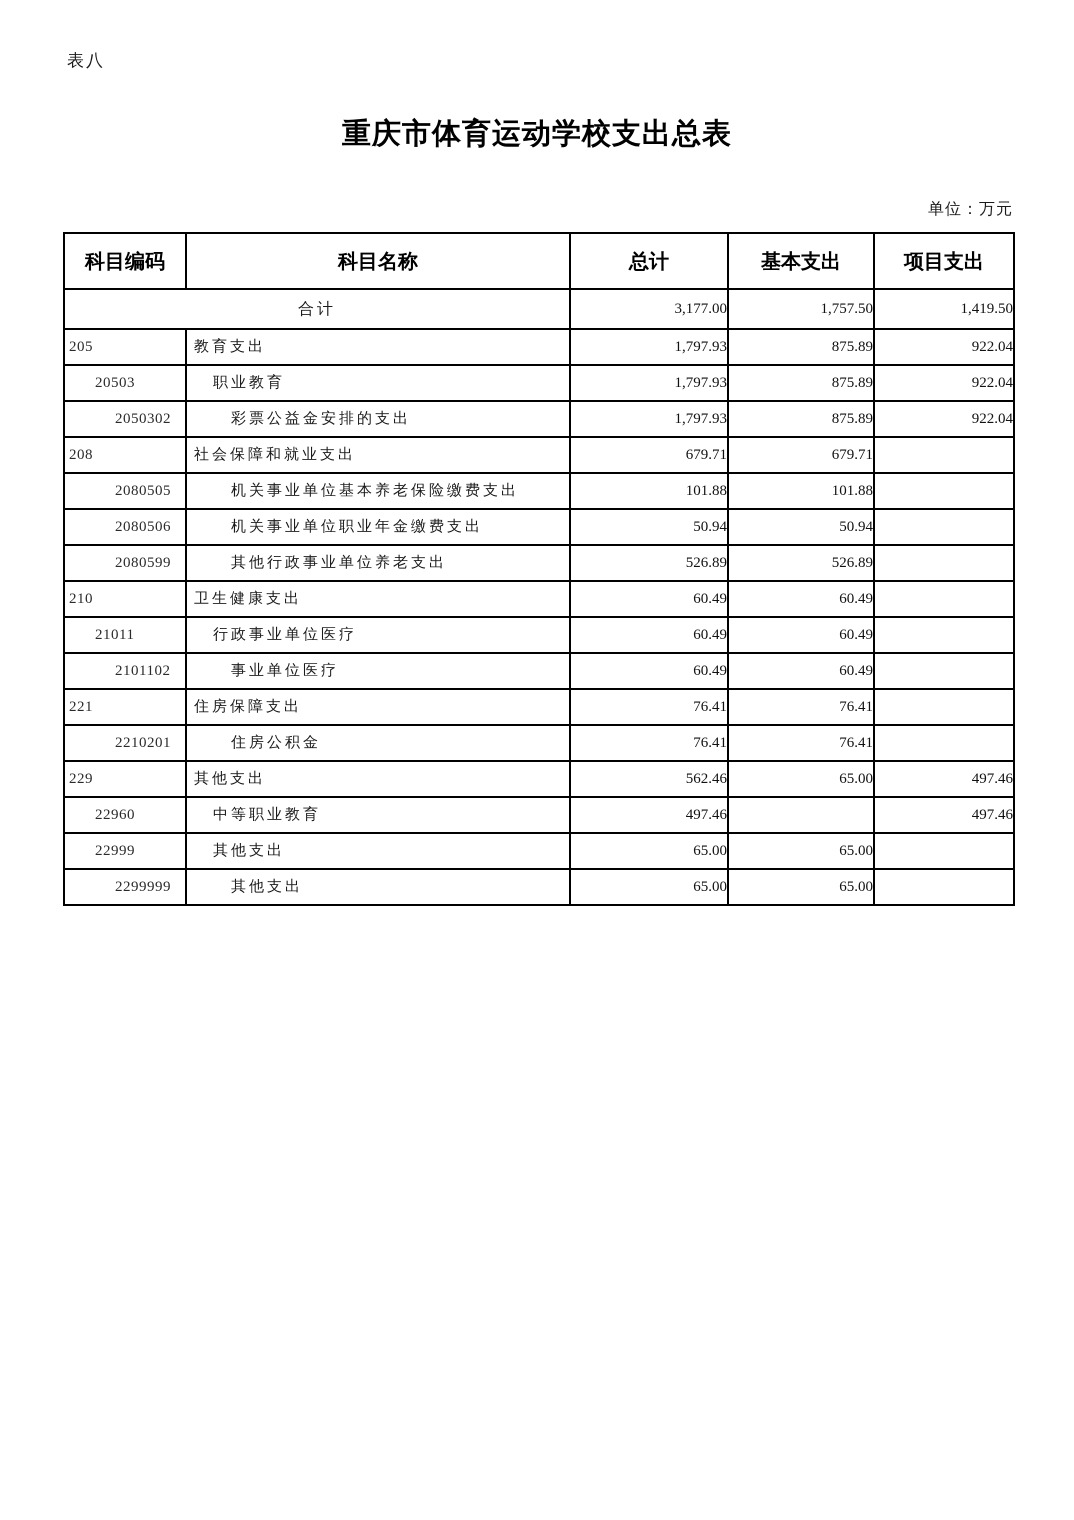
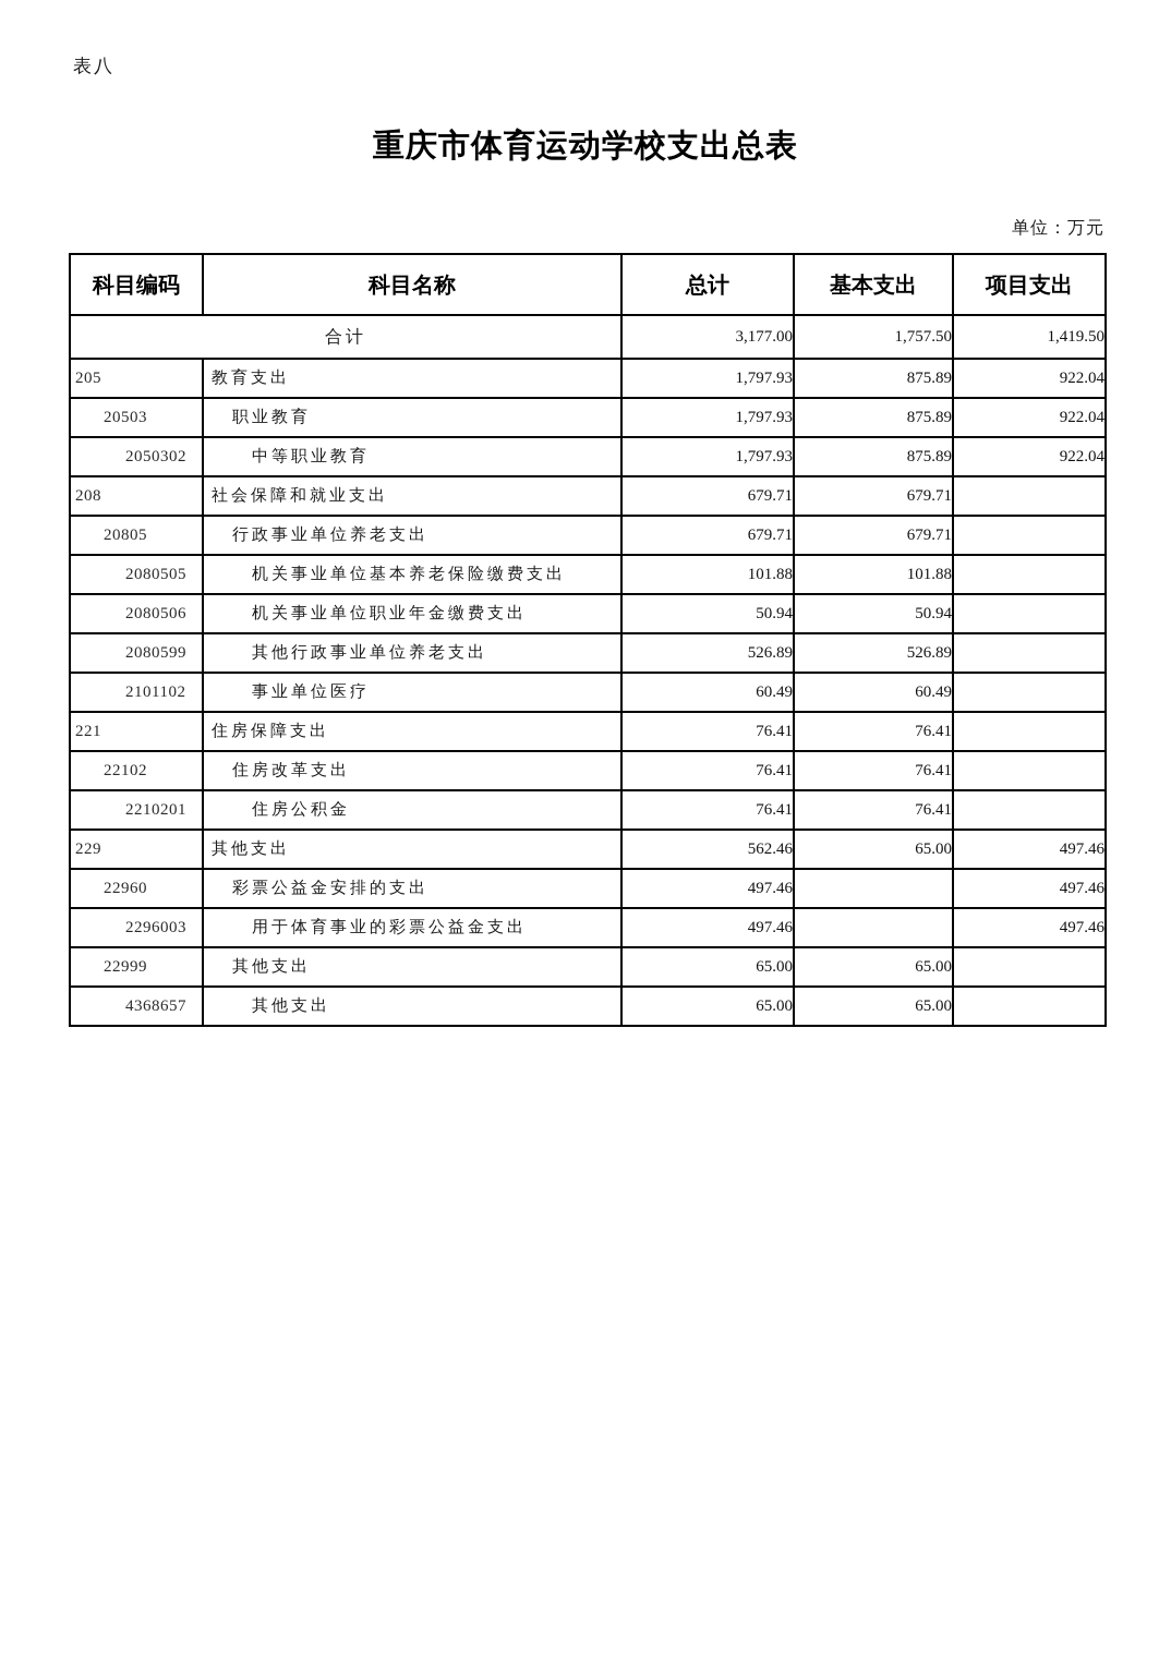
  表八
  重庆市体育运动学校支出总表
  单位：万元
  科目编码	科目名称	总计	基本支出	项目支出
  合计	3,177.00	1,757.50	1,419.50
  205	教育支出	1,797.93	875.89	922.04
  20503	职业教育	1,797.93	875.89	922.04
- 2050302	彩票公益金安排的支出	1,797.93	875.89	922.04
+ 2050302	中等职业教育	1,797.93	875.89	922.04
  208	社会保障和就业支出	679.71	679.71
+ 20805	行政事业单位养老支出	679.71	679.71
  2080505	机关事业单位基本养老保险缴费支出	101.88	101.88
  2080506	机关事业单位职业年金缴费支出	50.94	50.94
  2080599	其他行政事业单位养老支出	526.89	526.89
- 210	卫生健康支出	60.49	60.49
- 21011	行政事业单位医疗	60.49	60.49
  2101102	事业单位医疗	60.49	60.49
  221	住房保障支出	76.41	76.41
+ 22102	住房改革支出	76.41	76.41
  2210201	住房公积金	76.41	76.41
  229	其他支出	562.46	65.00	497.46
- 22960	中等职业教育	497.46		497.46
+ 22960	彩票公益金安排的支出	497.46		497.46
+ 2296003	用于体育事业的彩票公益金支出	497.46		497.46
  22999	其他支出	65.00	65.00
- 2299999	其他支出	65.00	65.00
+ 4368657	其他支出	65.00	65.00
